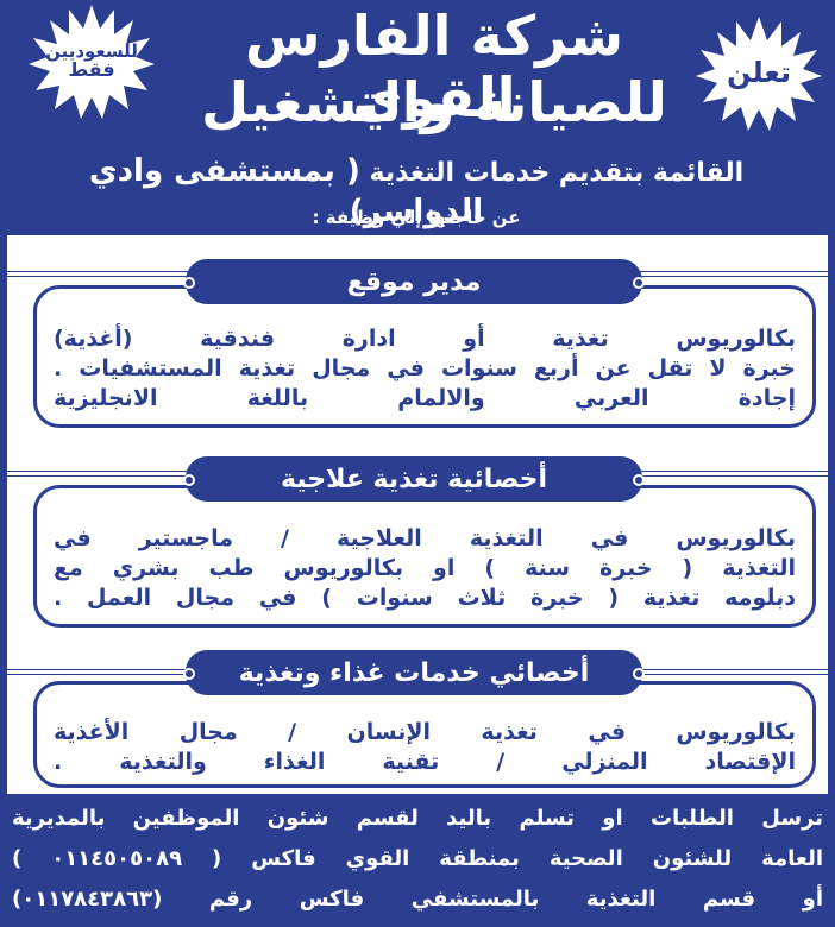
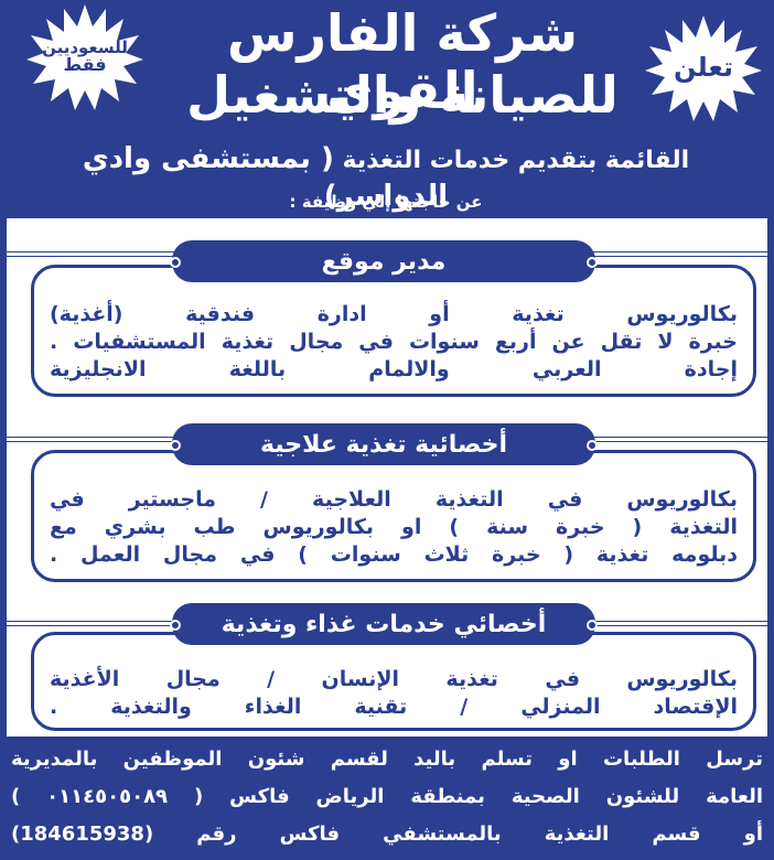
  للسعوديين
  فقط
  تعلن
  شركة الفارس القوي
  للصيانة والتشغيل
  القائمة بتقديم خدمات التغذية ( بمستشفى وادي الدواسر)
  عن حاجتها إلي وظيفة :
  بكالوريوس تغذية أو ادارة فندقية (أغذية)
  خبرة لا تقل عن أربع سنوات في مجال تغذية المستشفيات .
  إجادة العربي والالمام باللغة الانجليزية
  مدير موقع
  بكالوريوس في التغذية العلاجية / ماجستير في
  التغذية ( خبرة سنة ) او بكالوريوس طب بشري مع
  دبلومه تغذية ( خبرة ثلاث سنوات ) في مجال العمل .
  أخصائية تغذية علاجية
  بكالوريوس في تغذية الإنسان / مجال الأغذية
  الإقتصاد المنزلي / تقنية الغذاء والتغذية .
  أخصائي خدمات غذاء وتغذية
  ترسل الطلبات او تسلم باليد لقسم شئون الموظفين بالمديرية
- العامة للشئون الصحية بمنطقة القوي فاكس ( ٠١١٤٥٠٥٠٨٩ )
+ العامة للشئون الصحية بمنطقة الرياض فاكس ( ٠١١٤٥٠٥٠٨٩ )
- أو قسم التغذية بالمستشفي فاكس رقم (٠١١٧٨٤٣٨٦٣)
+ أو قسم التغذية بالمستشفي فاكس رقم (184615938)
